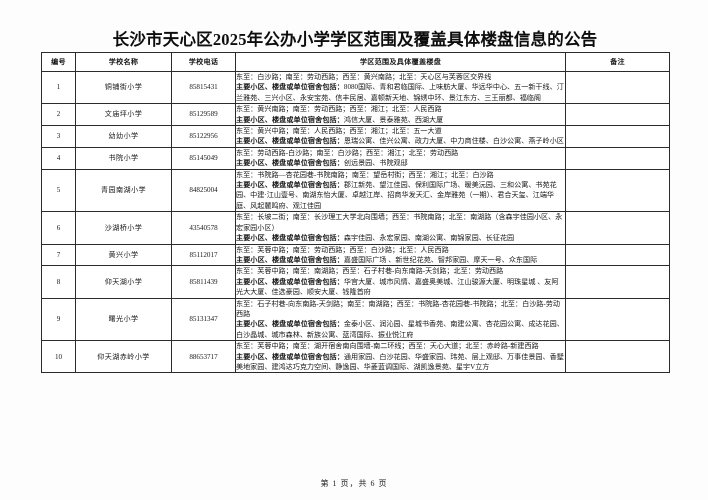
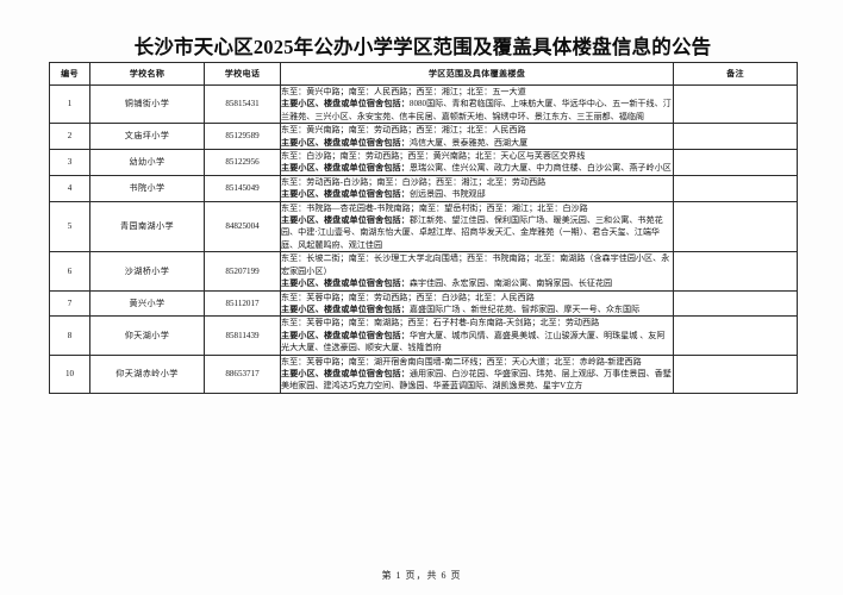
  长沙市天心区2025年公办小学学区范围及覆盖具体楼盘信息的公告
  编号	学校名称	学校电话	学区范围及具体覆盖楼盘	备注
- 1	铜铺街小学	85815431	东至：白沙路；南至：劳动西路；西至：黄兴南路；北至：天心区与芙蓉区交界线主要小区、楼盘或单位宿舍包括：8080国际、青和君临国际、上味舫大厦、华远华中心、五一新干线、汀兰雅苑、三兴小区、永安宝苑、信丰民居、嘉顿新天地、锦绣中环、景江东方、三王丽都、福临阁
+ 1	铜铺街小学	85815431	东至：黄兴中路；南至：人民西路；西至：湘江；北至：五一大道主要小区、楼盘或单位宿舍包括：8080国际、青和君临国际、上味舫大厦、华远华中心、五一新干线、汀兰雅苑、三兴小区、永安宝苑、信丰民居、嘉顿新天地、锦绣中环、景江东方、三王丽都、福临阁
  2	文庙坪小学	85129589	东至：黄兴南路；南至：劳动西路；西至：湘江；北至：人民西路主要小区、楼盘或单位宿舍包括：鸿信大厦、景泰雅苑、西湖大厦
- 3	幼幼小学	85122956	东至：黄兴中路；南至：人民西路；西至：湘江；北至：五一大道主要小区、楼盘或单位宿舍包括：恩瑞公寓、佳兴公寓、政力大厦、中力商住楼、白沙公寓、燕子岭小区
+ 3	幼幼小学	85122956	东至：白沙路；南至：劳动西路；西至：黄兴南路；北至：天心区与芙蓉区交界线主要小区、楼盘或单位宿舍包括：恩瑞公寓、佳兴公寓、政力大厦、中力商住楼、白沙公寓、燕子岭小区
  4	书院小学	85145049	东至：劳动西路-白沙路；南至：白沙路；西至：湘江；北至：劳动西路主要小区、楼盘或单位宿舍包括：创远景园、书院观邸
  5	青园南湖小学	84825004	东至：书院路—杏花园巷-书院南路；南至：望岳村街；西至：湘江；北至：白沙路主要小区、楼盘或单位宿舍包括：郡江新苑、望江佳园、保利国际广场、暧美沅园、三和公寓、书苑花园、中建·江山壹号、南湖东怡大厦、卓越江岸、招商华发天汇、金岸雅苑（一期）、君合天玺、江端华庭、风起麓鸣府、观江佳园
- 6	沙湖桥小学	43540578	东至：长坡二街；南至：长沙理工大学北向围墙；西至：书院南路；北至：南湖路（含森宇佳园小区、永宏家园小区）主要小区、楼盘或单位宿舍包括：森宇佳园、永宏家园、南湖公寓、南锦家园、长征花园
+ 6	沙湖桥小学	85207199	东至：长坡二街；南至：长沙理工大学北向围墙；西至：书院南路；北至：南湖路（含森宇佳园小区、永宏家园小区）主要小区、楼盘或单位宿舍包括：森宇佳园、永宏家园、南湖公寓、南锦家园、长征花园
  8	仰天湖小学	85811439	东至：芙蓉中路；南至：南湖路；西至：石子村巷-向东南路-天剑路；北至：劳动西路主要小区、楼盘或单位宿舍包括：华宫大厦、城市风情、嘉盛奥美城、江山骏源大厦、明珠星城 、友阿光大大厦、佳选豪园、顺安大厦、钱隆首府
- 9	曙光小学	85131347	东至：石子村巷-向东南路-天剑路；南至：南湖路；西至：书院路-杏花园巷-书院路；北至：白沙路-劳动西路主要小区、楼盘或单位宿舍包括：金泰小区、润沁园、星城书香苑、南建公寓、杏花园公寓、成达花园、白沙晶城、城市森林、新族公寓、蓝湾国际、振业悦江府
  10	仰天湖赤岭小学	88653717	东至：芙蓉中路；南至：湖开宿舍南向围墙-南二环线；西至：天心大道；北至：赤岭路-新建西路主要小区、楼盘或单位宿舍包括：通用家园、白沙花园、华盛家园、玮苑、层上观邸、万事佳景园、香墅美地家园、建鸿达巧克力空间、静逸园、华菱蓝调国际、湖凯逸景苑、星宇V立方
  第 1 页，共 6 页
